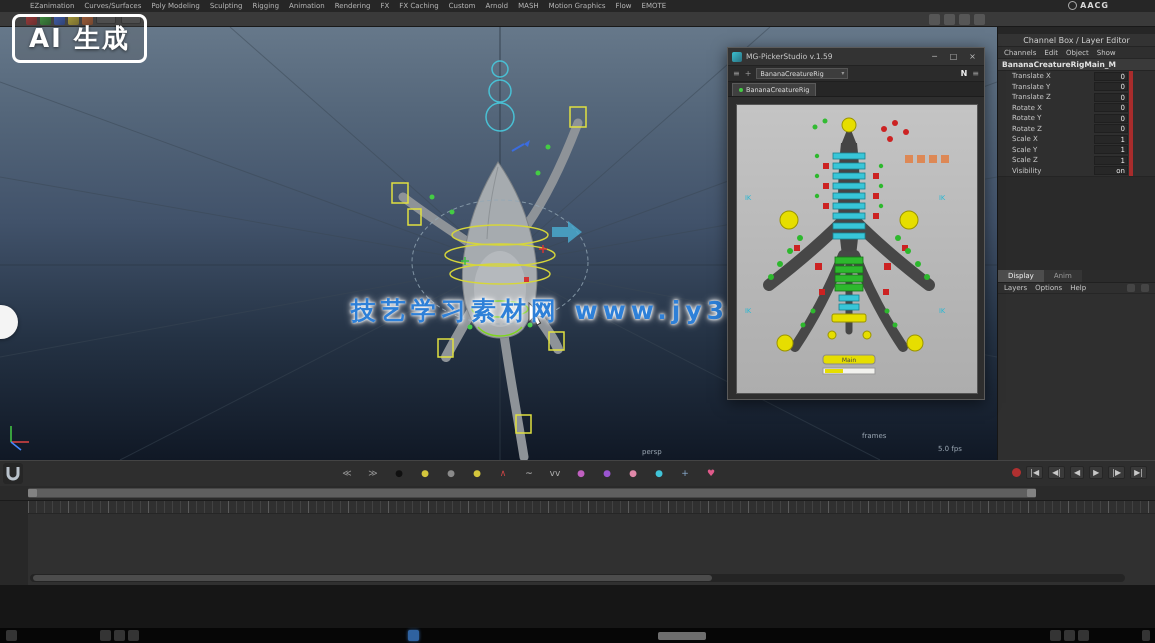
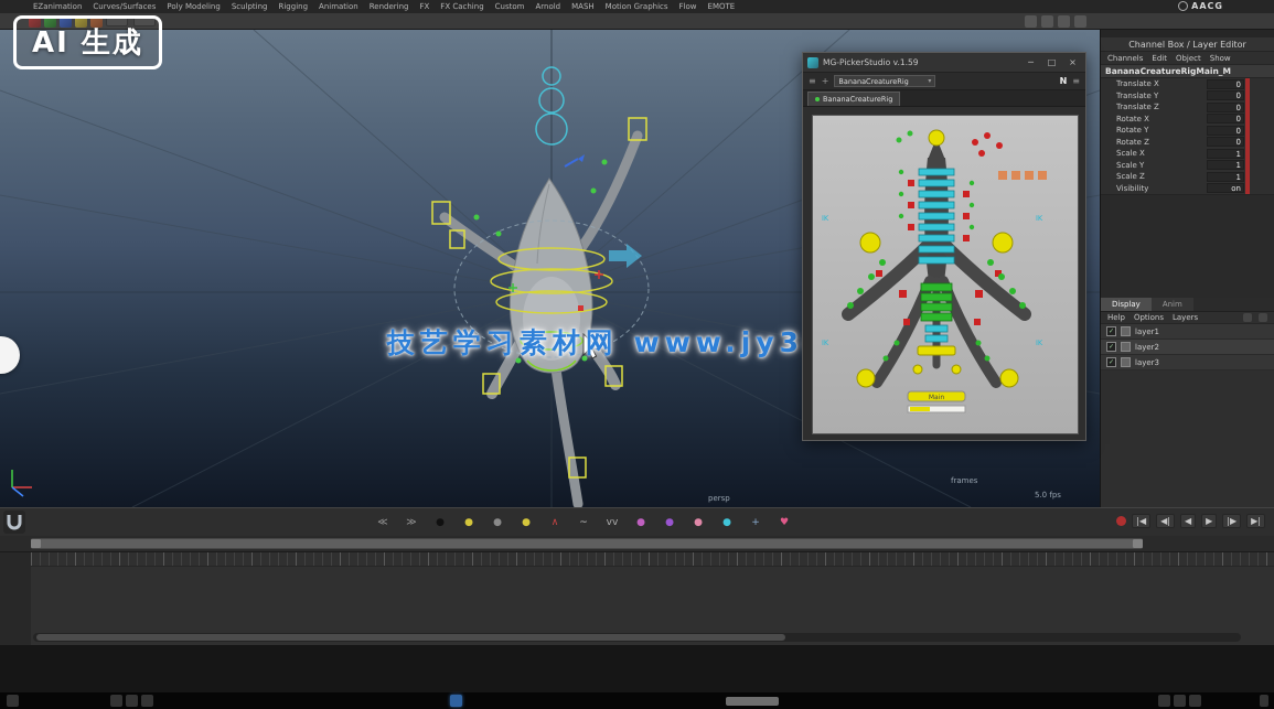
  EZanimation
  Curves/Surfaces
  Poly Modeling
  Sculpting
  Rigging
  Animation
  Rendering
  FX
  FX Caching
  Custom
  Arnold
  MASH
  Motion Graphics
  Flow
  EMOTE
  AACG
  frames
  5.0 fps
  persp
  技艺学习素材网 www.jy3
  MG-PickerStudio v.1.59
  ─
  □
  ×
  ≡
  +
  BananaCreatureRig
  N
  ≡
  BananaCreatureRig
  IK
  IK
  IK
  IK
  Channel Box / Layer Editor
  Channels
  Edit
  Object
  Show
  BananaCreatureRigMain_M
  Translate X
  0
  Translate Y
  0
  Translate Z
  0
  Rotate X
  0
  Rotate Y
  0
  Rotate Z
  0
  Scale X
  1
  Scale Y
  1
  Scale Z
  1
  Visibility
  on
  Display
  Anim
- Layers
+ Help
  Options
- Help
+ Layers
+ layer1
+ layer2
+ layer3
  ≪
  ≫
  ●
  ●
  ●
  ●
  ∧
  ~
  vv
  ●
  ●
  ●
  ●
  +
  ♥
  |◀
  ◀|
  ◀
  ▶
  |▶
  ▶|
  AI 生成
